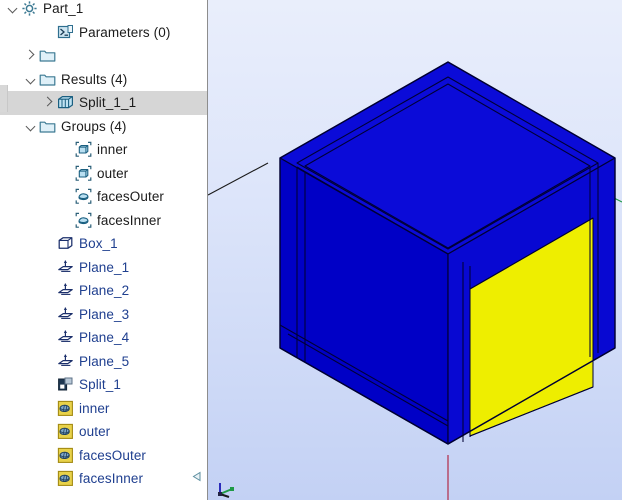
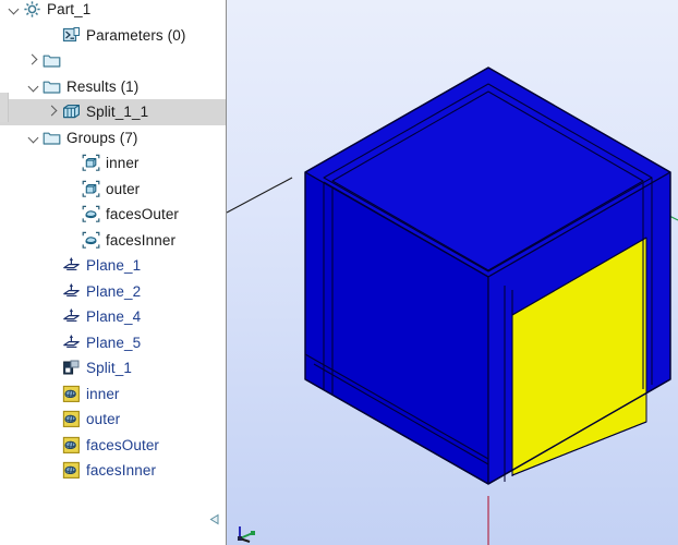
  Part_1
  Parameters (0)
- Results (4)
+ Results (1)
  Split_1_1
- Groups (4)
+ Groups (7)
  inner
  outer
  facesOuter
  facesInner
- Box_1
  Plane_1
  Plane_2
- Plane_3
  Plane_4
  Plane_5
  Split_1
  inner
  outer
  facesOuter
  facesInner
